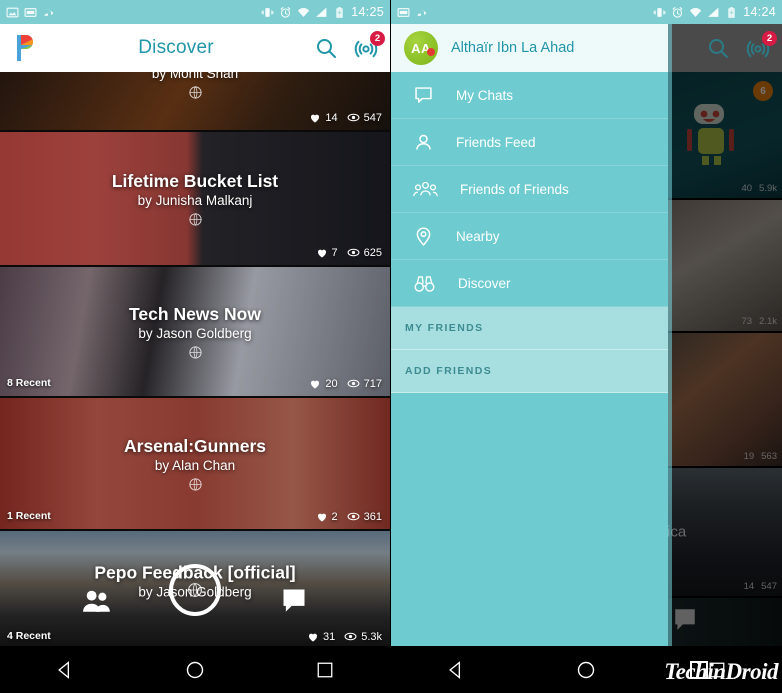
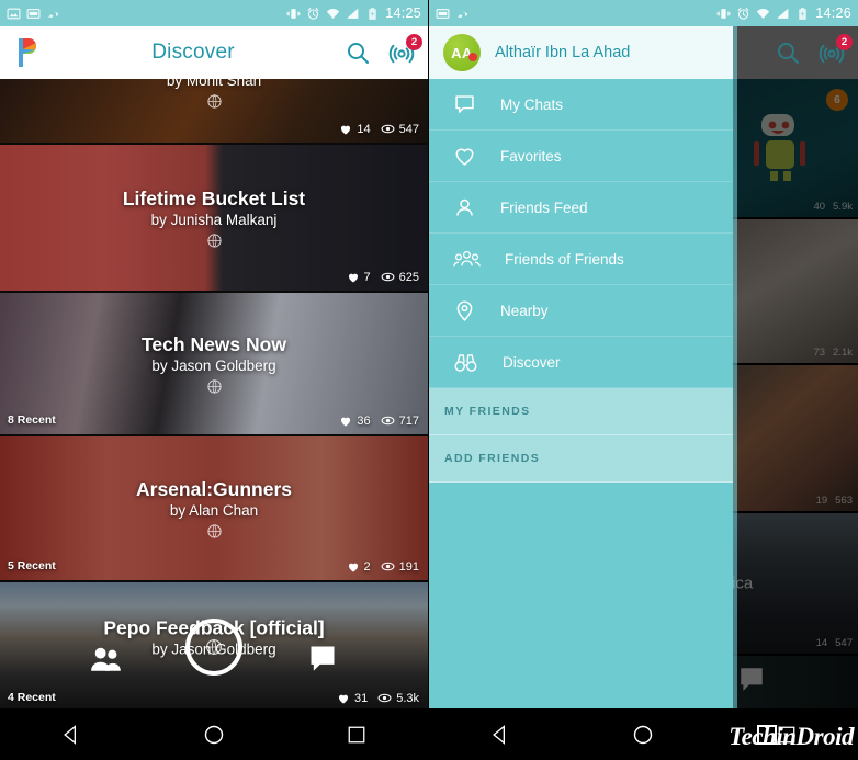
  14:25
  Discover
  2
  by Mohit Shah
  14
  547
  Lifetime Bucket List
  by Junisha Malkanj
  7
  625
  Tech News Now
  by Jason Goldberg
  8 Recent
- 20
+ 36
  717
  Arsenal:Gunners
  by Alan Chan
- 1 Recent
+ 5 Recent
  2
- 361
+ 191
  Pepo Feedback [official]
  by Jason Goldberg
  4 Recent
  31
  5.3k
- 14:24
+ 14:26
  6
  40
  5.9k
  73
  2.1k
  19
  563
  ica
  14
  547
  2
  AA
  Althaïr Ibn La Ahad
  My Chats
+ Favorites
  Friends Feed
  Friends of Friends
  Nearby
  Discover
  MY FRIENDS
  ADD FRIENDS
  TechinDroid
